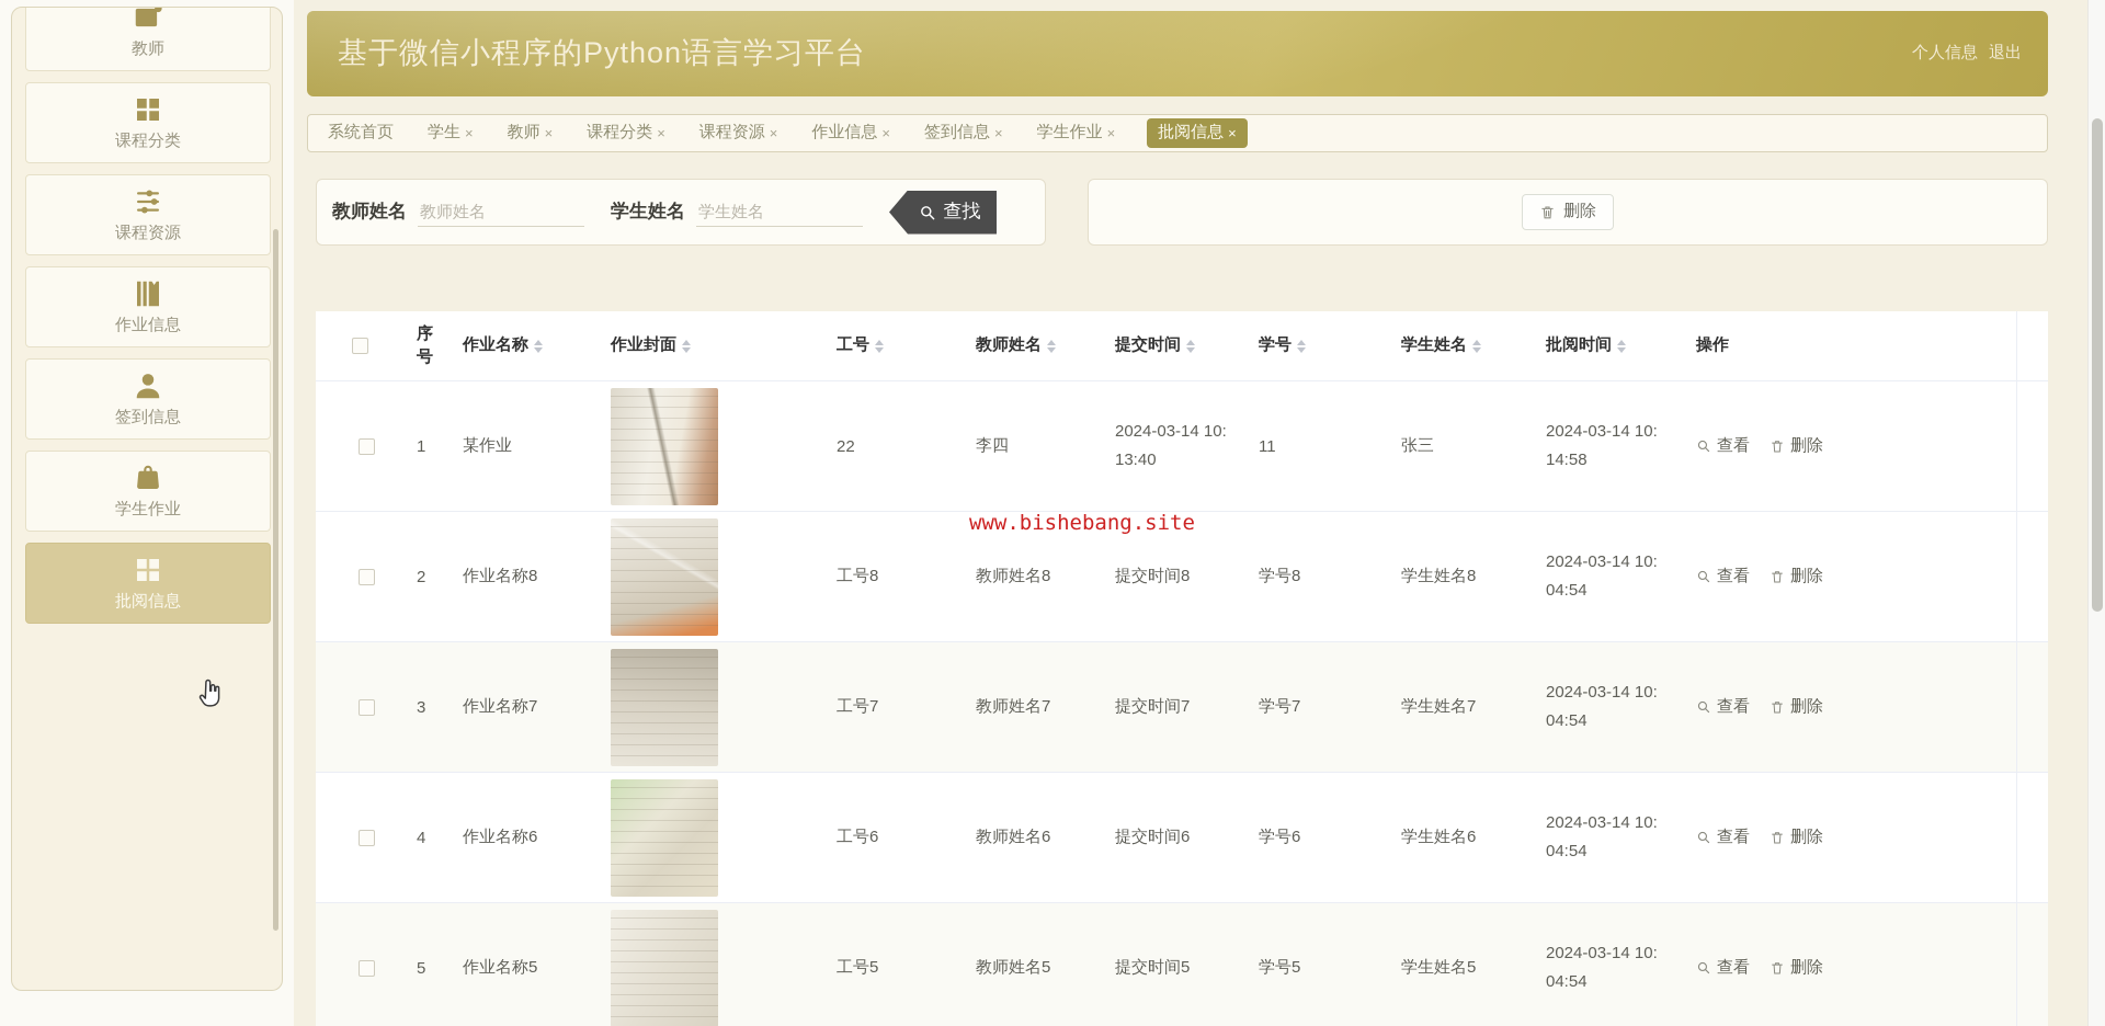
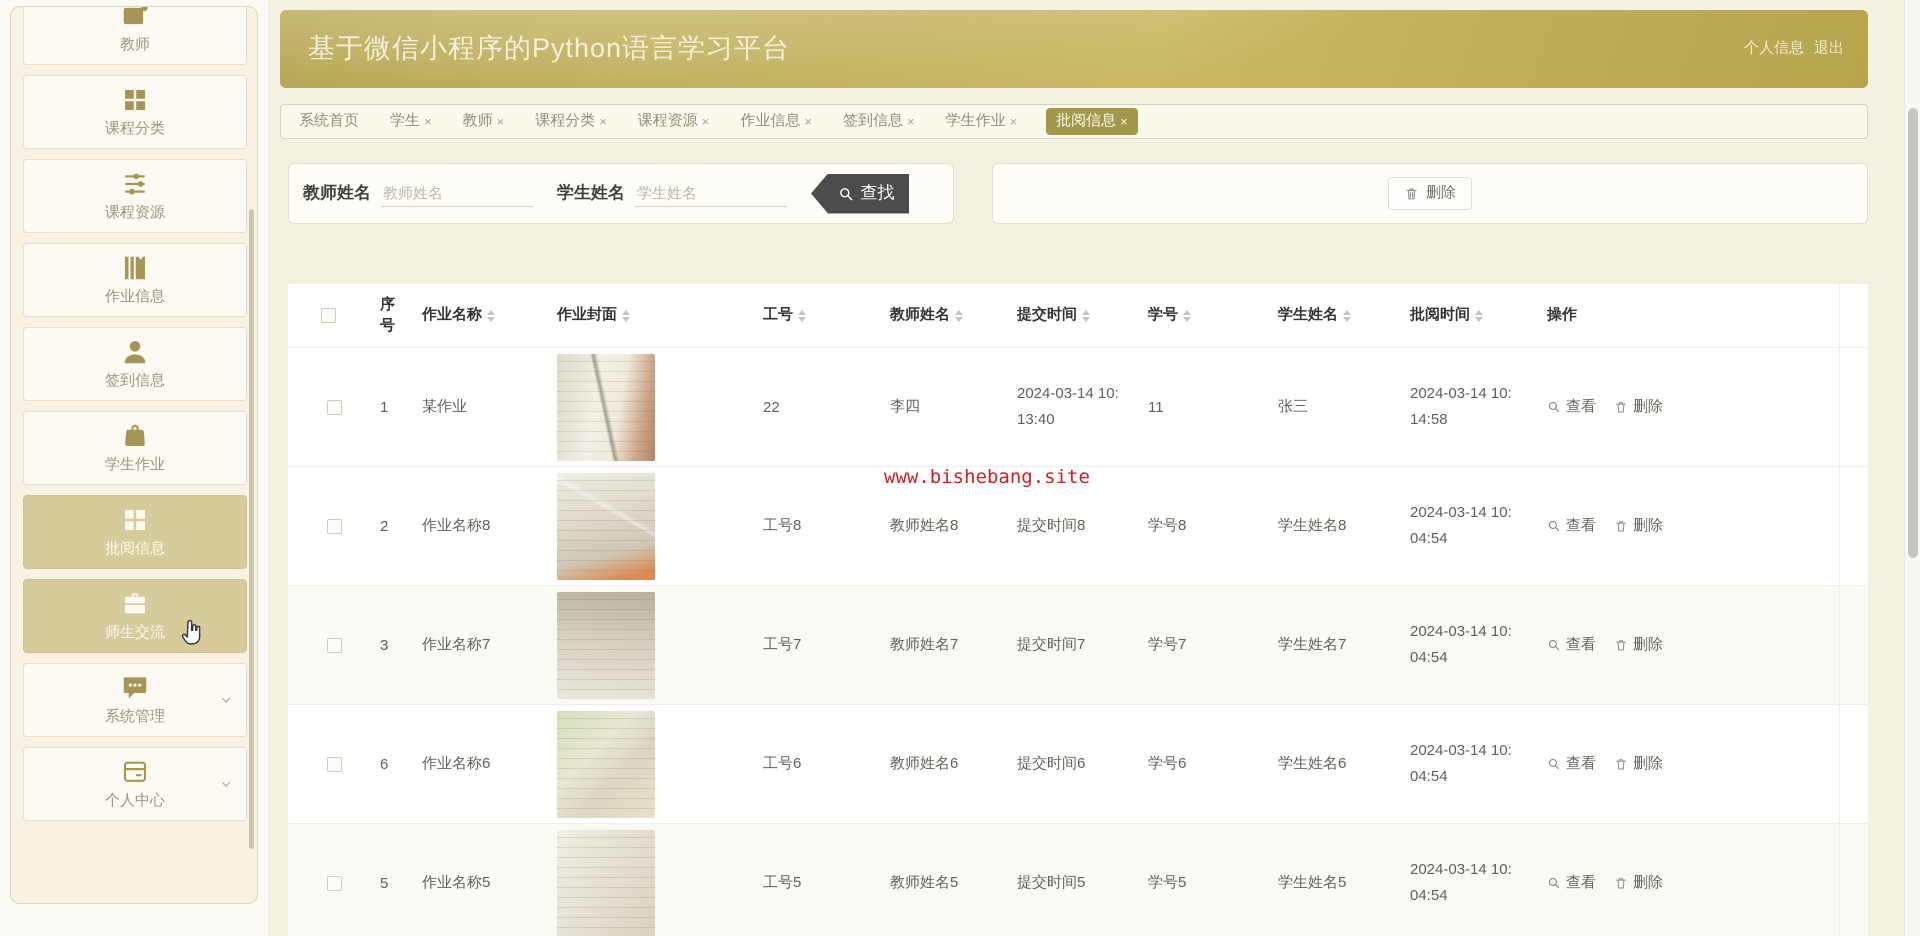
  教师
  课程分类
  课程资源
  作业信息
  签到信息
  学生作业
  批阅信息
+ 师生交流
+ 系统管理
+ 个人中心
  基于微信小程序的Python语言学习平台
  个人信息
  退出
  系统首页
  学生
  教师
  课程分类
  课程资源
  作业信息
  签到信息
  学生作业
  批阅信息
  教师姓名
  教师姓名
  学生姓名
  学生姓名
  查找
  删除
  序号
  作业名称
  作业封面
  工号
  教师姓名
  提交时间
  学号
  学生姓名
  批阅时间
  操作
  1
  某作业
  22
  李四
  2024-03-14 10:13:40
  11
  张三
  2024-03-14 10:14:58
  查看
  删除
  2
  作业名称8
  工号8
  教师姓名8
  提交时间8
  学号8
  学生姓名8
  2024-03-14 10:04:54
  查看
  删除
  3
  作业名称7
  工号7
  教师姓名7
  提交时间7
  学号7
  学生姓名7
  2024-03-14 10:04:54
  查看
  删除
- 4
+ 6
  作业名称6
  工号6
  教师姓名6
  提交时间6
  学号6
  学生姓名6
  2024-03-14 10:04:54
  查看
  删除
  5
  作业名称5
  工号5
  教师姓名5
  提交时间5
  学号5
  学生姓名5
  2024-03-14 10:04:54
  查看
  删除
  www.bishebang.site
